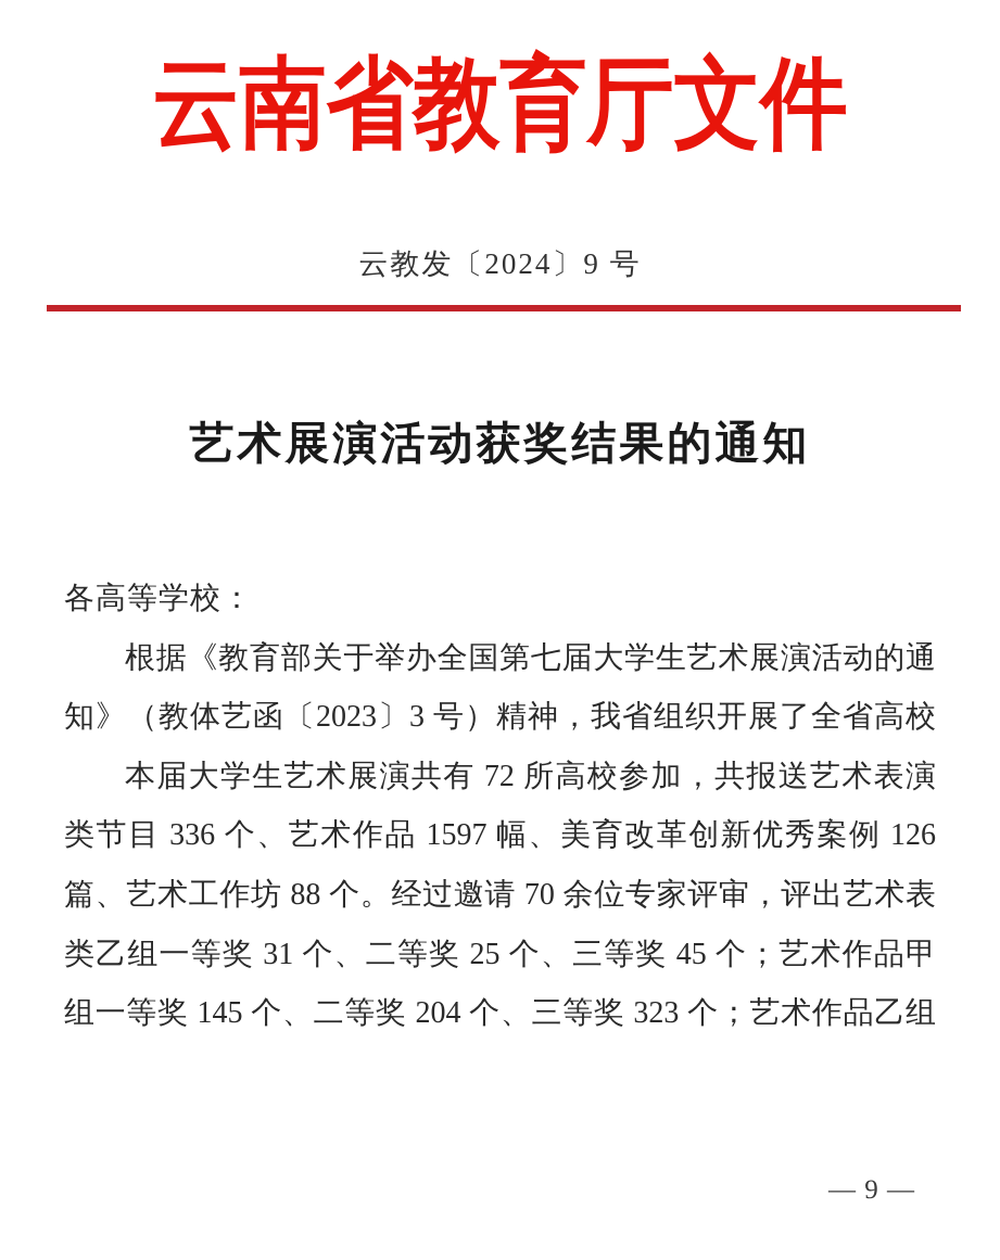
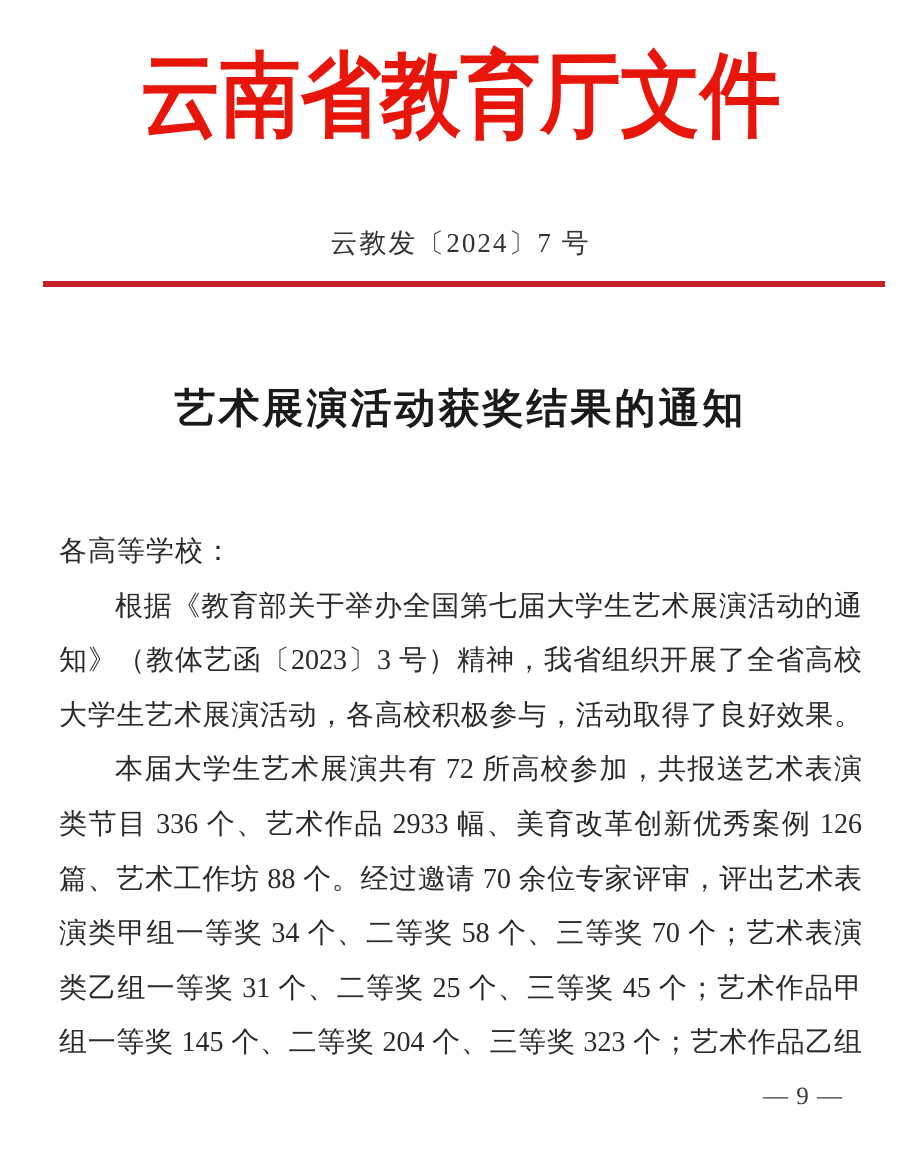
  云南省教育厅文件
- 云教发〔2024〕9 号
+ 云教发〔2024〕7 号
  艺术展演活动获奖结果的通知
  各高等学校：
  根据《教育部关于举办全国第七届大学生艺术展演活动的通
  知》（教体艺函〔2023〕3 号）精神，我省组织开展了全省高校
+ 大学生艺术展演活动，各高校积极参与，活动取得了良好效果。
  本届大学生艺术展演共有 72 所高校参加，共报送艺术表演
- 类节目 336 个、艺术作品 1597 幅、美育改革创新优秀案例 126
+ 类节目 336 个、艺术作品 2933 幅、美育改革创新优秀案例 126
  篇、艺术工作坊 88 个。经过邀请 70 余位专家评审，评出艺术表
+ 演类甲组一等奖 34 个、二等奖 58 个、三等奖 70 个；艺术表演
  类乙组一等奖 31 个、二等奖 25 个、三等奖 45 个；艺术作品甲
  组一等奖 145 个、二等奖 204 个、三等奖 323 个；艺术作品乙组
  — 9 —
